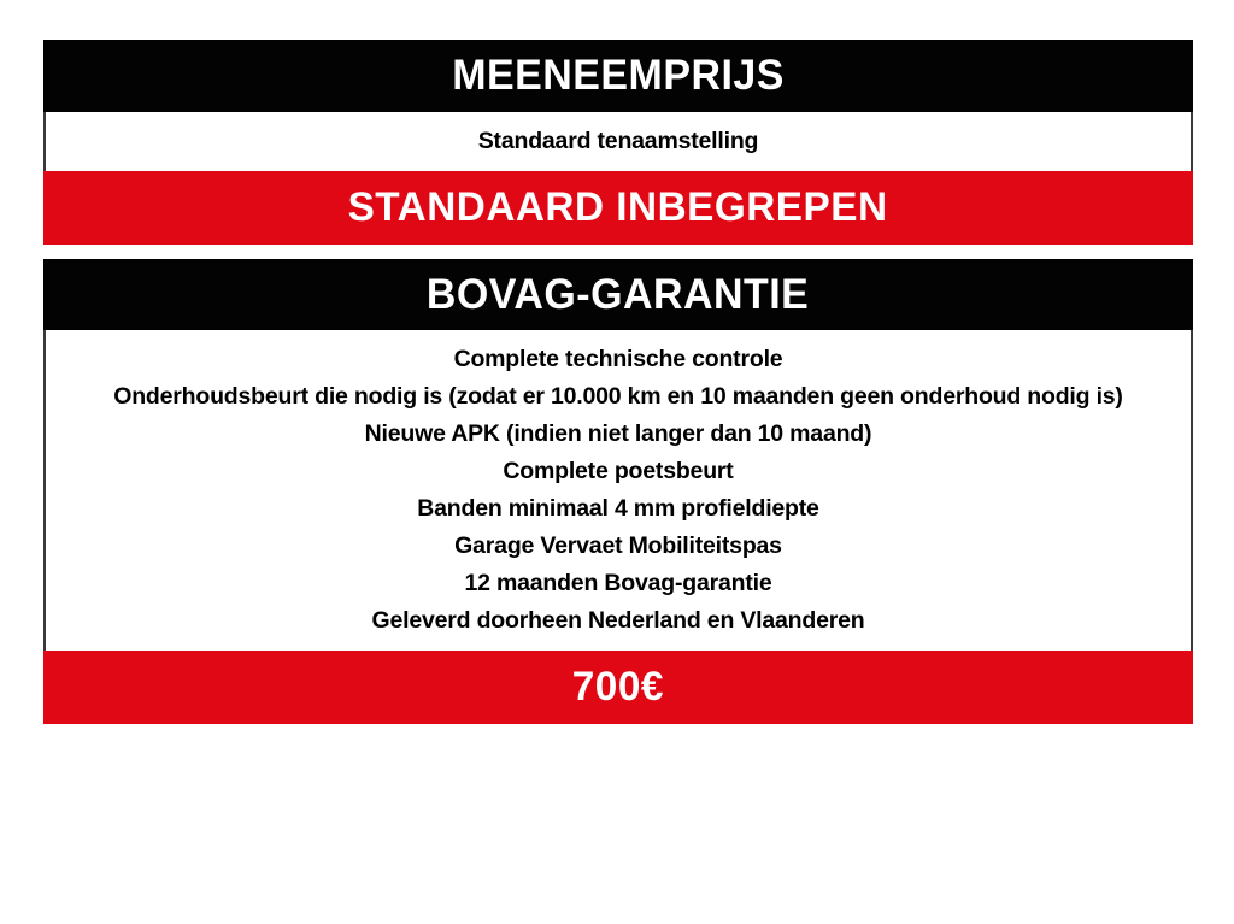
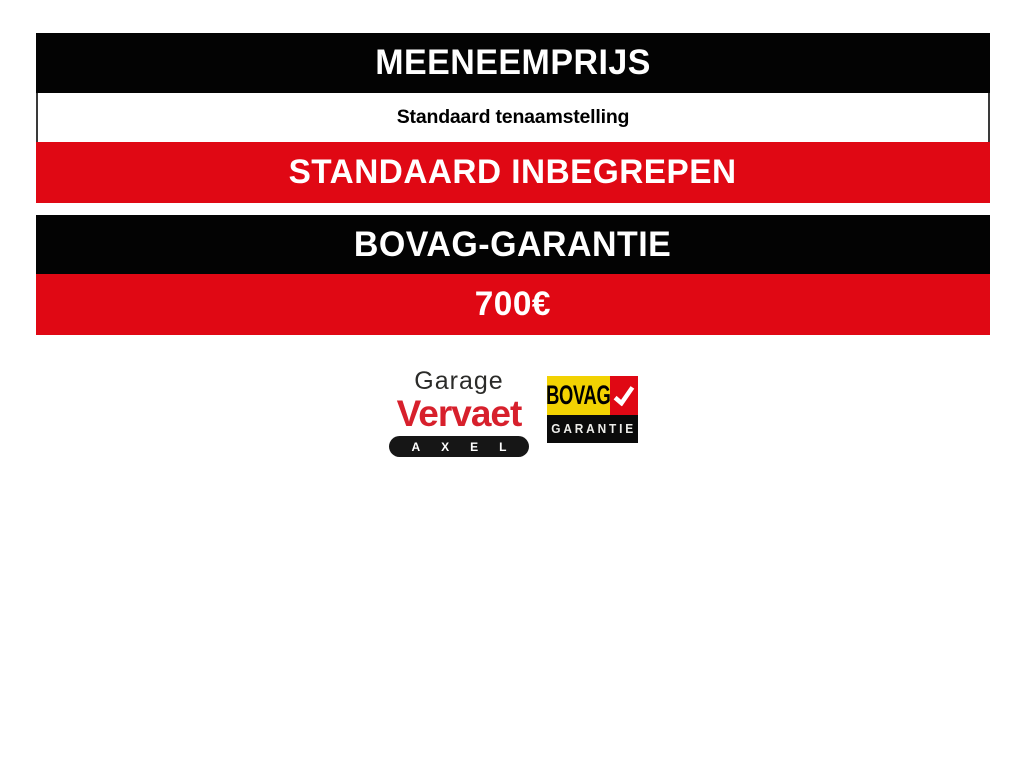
  MEENEEMPRIJS
  Standaard tenaamstelling
  STANDAARD INBEGREPEN
  BOVAG-GARANTIE
- Complete technische controle
- Onderhoudsbeurt die nodig is (zodat er 10.000 km en 10 maanden geen onderhoud nodig is)
- Nieuwe APK (indien niet langer dan 10 maand)
- Complete poetsbeurt
- Banden minimaal 4 mm profieldiepte
- Garage Vervaet Mobiliteitspas
- 12 maanden Bovag-garantie
- Geleverd doorheen Nederland en Vlaanderen
  700€
+ Garage
+ Vervaet
+ AXEL
+ BOVAG
+ GARANTIE
